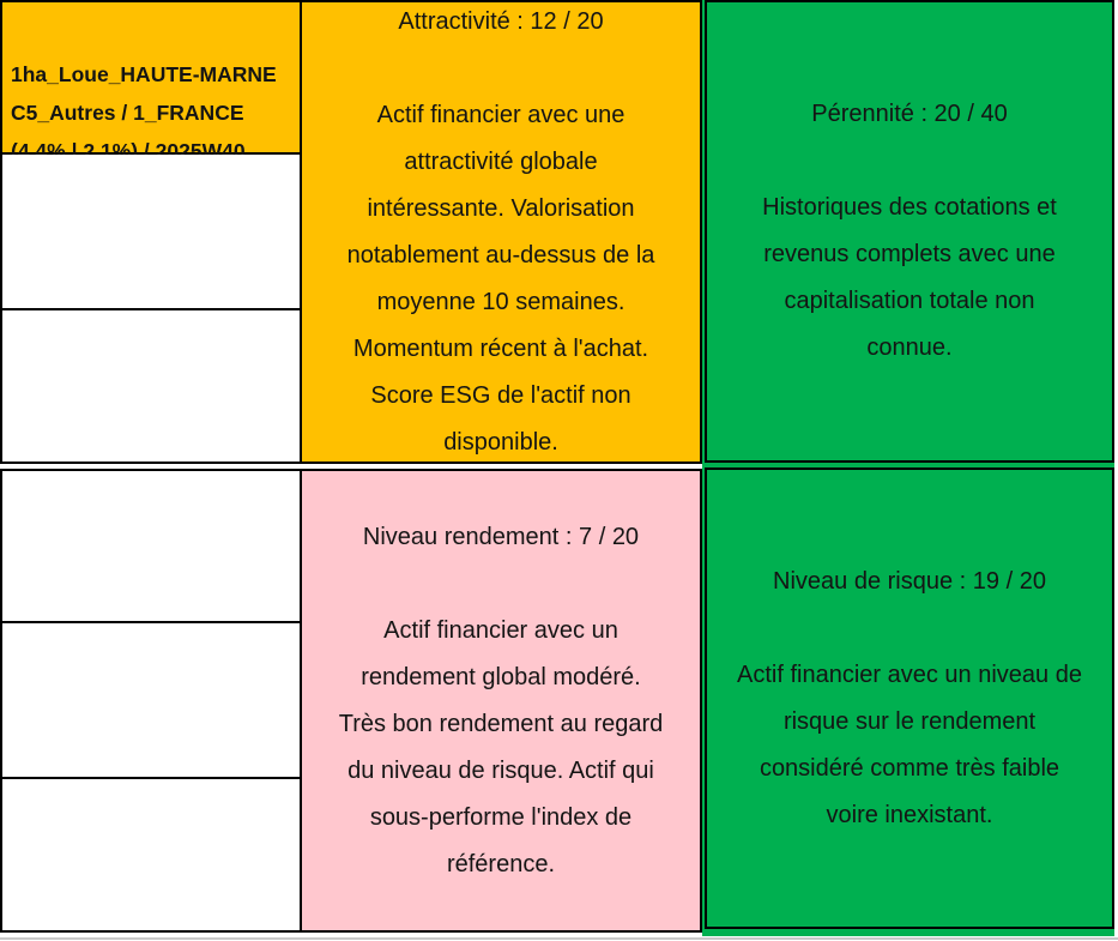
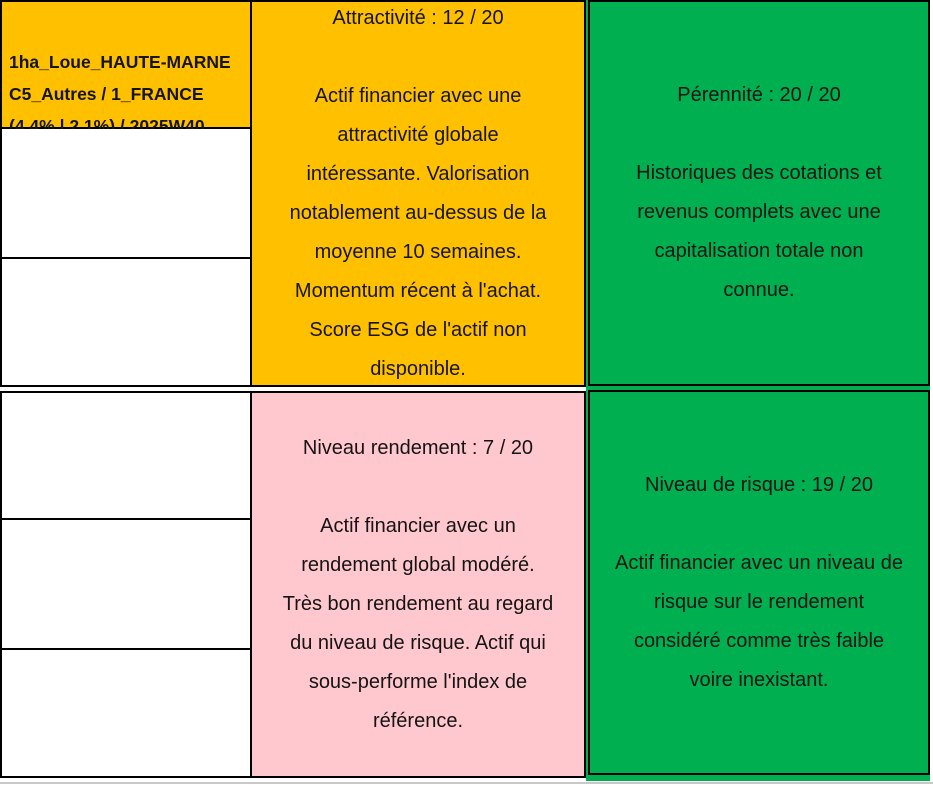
  1ha_Loue_HAUTE-MARNE
  C5_Autres / 1_FRANCE
  (4,4% | 2,1%) / 2025W40
  Attractivité : 12 / 20
  Actif financier avec une
  attractivité globale
  intéressante. Valorisation
  notablement au-dessus de la
  moyenne 10 semaines.
  Momentum récent à l'achat.
  Score ESG de l'actif non
  disponible.
  Niveau rendement : 7 / 20
  Actif financier avec un
  rendement global modéré.
  Très bon rendement au regard
  du niveau de risque. Actif qui
  sous-performe l'index de
  référence.
- Pérennité : 20 / 40
+ Pérennité : 20 / 20
  Historiques des cotations et
  revenus complets avec une
  capitalisation totale non
  connue.
  Niveau de risque : 19 / 20
  Actif financier avec un niveau de
  risque sur le rendement
  considéré comme très faible
  voire inexistant.
